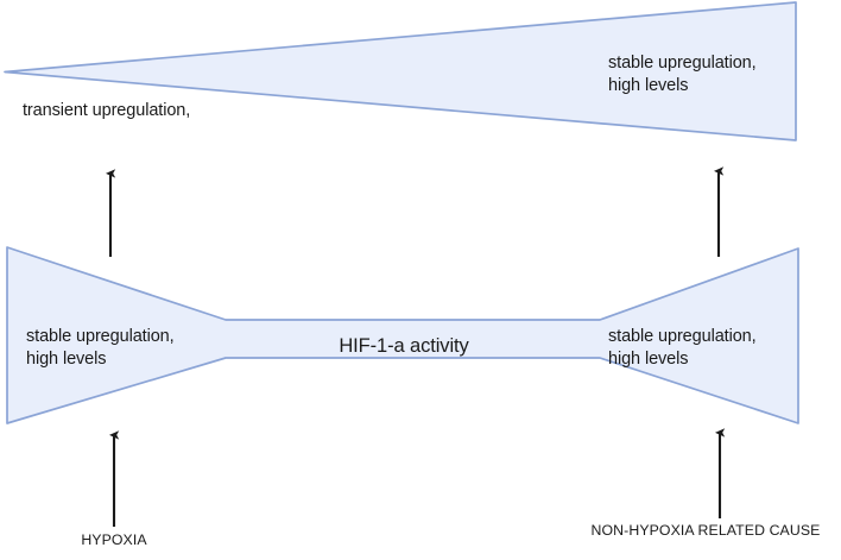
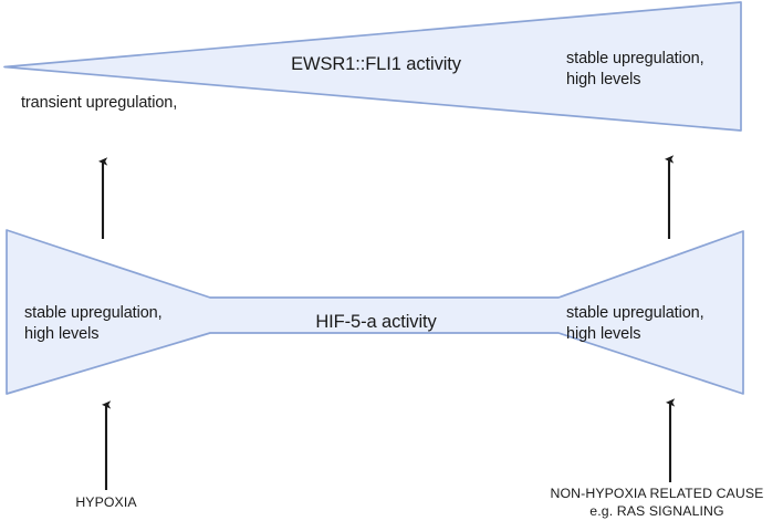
+ EWSR1::FLI1 activity
  transient upregulation,
  stable upregulation,
  high levels
- HIF-1-a activity
+ HIF-5-a activity
  stable upregulation,
  high levels
  stable upregulation,
  high levels
  HYPOXIA
  NON-HYPOXIA RELATED CAUSE
+ e.g. RAS SIGNALING
